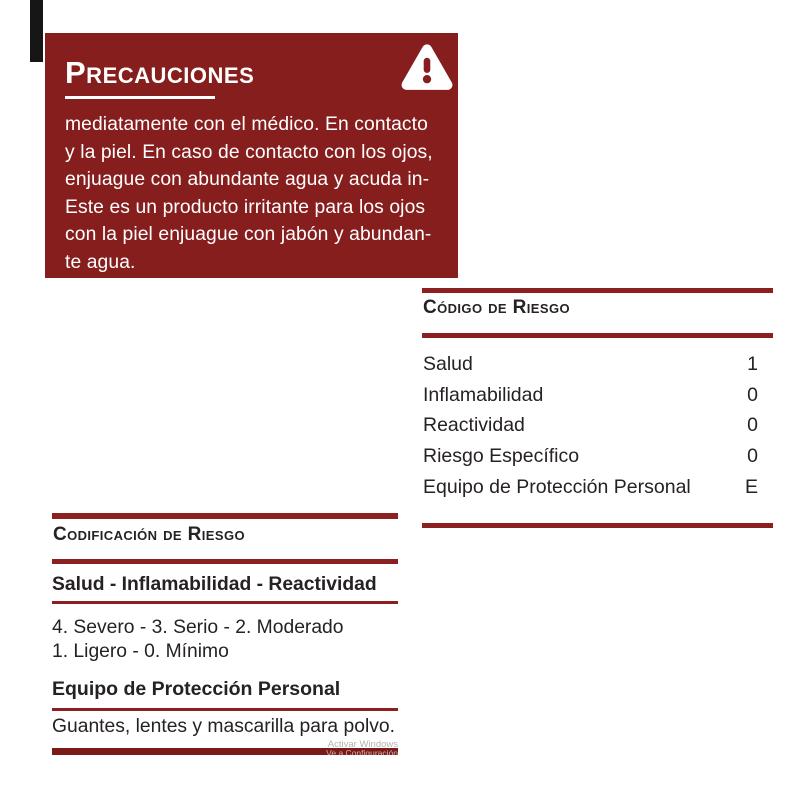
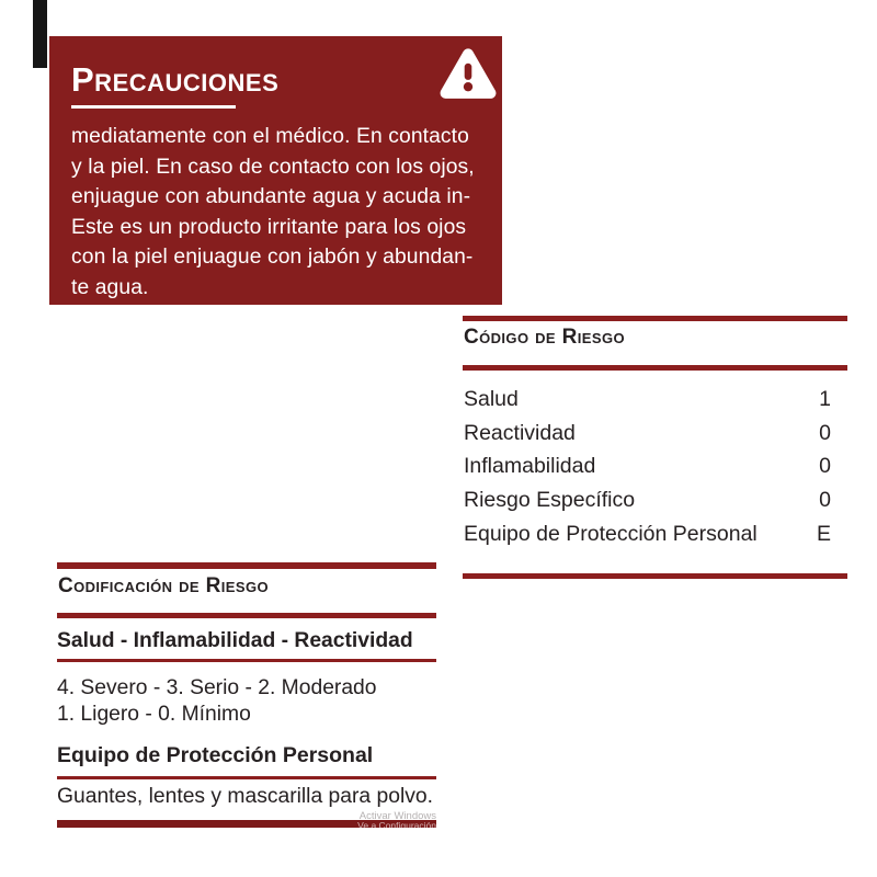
  Precauciones
  mediatamente con el médico. En contacto
  y la piel. En caso de contacto con los ojos,
  enjuague con abundante agua y acuda in-
  Este es un producto irritante para los ojos
  con la piel enjuague con jabón y abundan-
  te agua.
  Código de Riesgo
  Salud
  1
- Inflamabilidad
+ Reactividad
  0
- Reactividad
+ Inflamabilidad
  0
  Riesgo Específico
  0
  Equipo de Protección Personal
  E
  Codificación de Riesgo
  Salud - Inflamabilidad - Reactividad
  4. Severo - 3. Serio - 2. Moderado
  1. Ligero - 0. Mínimo
  Equipo de Protección Personal
  Guantes, lentes y mascarilla para polvo.
  Activar Windows
  Ve a Configuración
